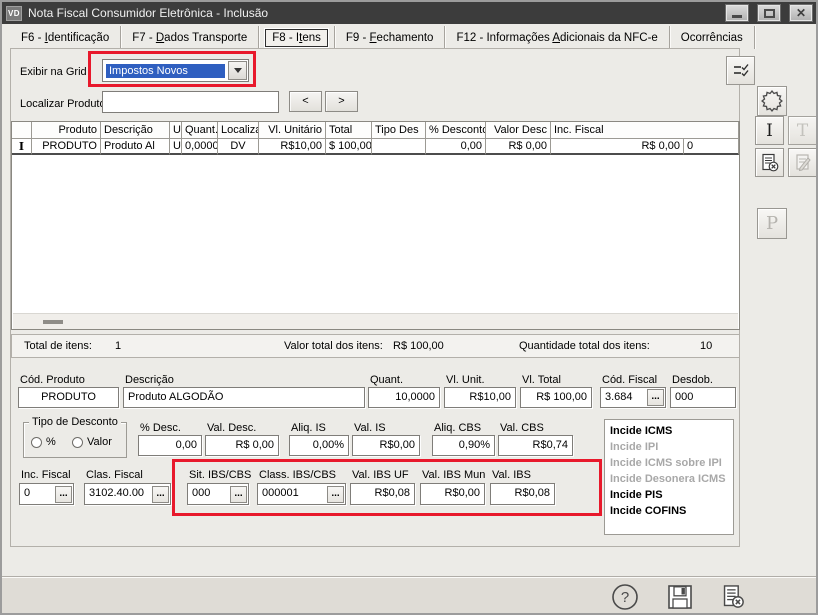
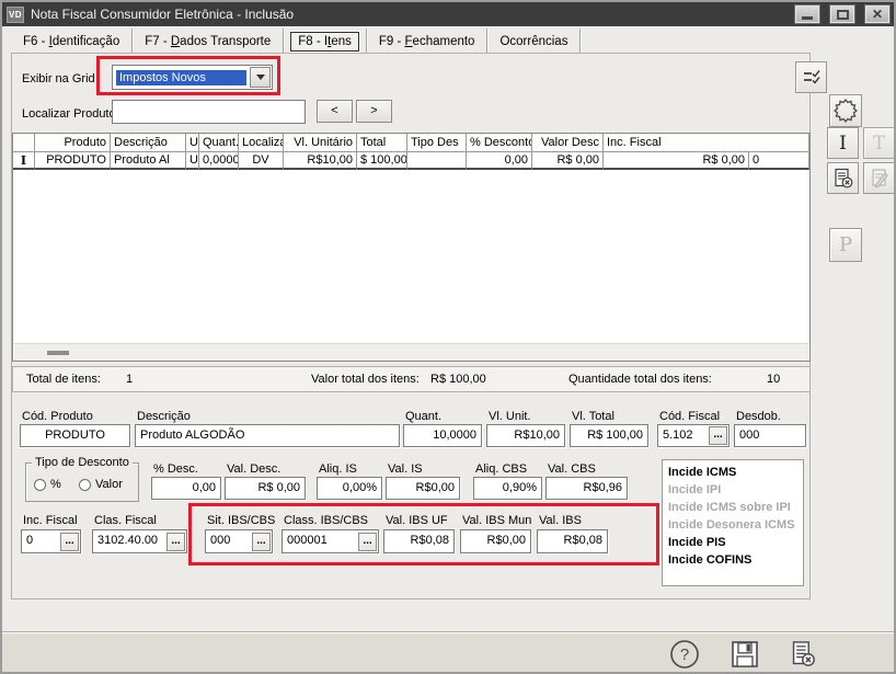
  VD
  Nota Fiscal Consumidor Eletrônica - Inclusão
  ✕
  F6 - Identificação
  F7 - Dados Transporte
  F8 - Itens
  F9 - Fechamento
- F12 - Informações Adicionais da NFC-e
  Ocorrências
  Exibir na Grid
  Impostos Novos
  Localizar Produt
  <
  >
  Produto
  Descrição
  U
  Quant.
  Vl. Unitário
  Total
  Tipo Des
  % Descont
  Valor Desc
  Inc. Fiscal
  I
  PRODUTO
  Produto Al
  U
  0,0000
  DV
  R$10,00
  $ 100,00
  0,00
  R$ 0,00
  R$ 0,00
  0
  Total de itens:
  1
  Valor total dos itens:
  R$ 100,00
  Quantidade total dos itens:
  10
  Cód. Produto
  PRODUTO
  Descrição
  Produto ALGODÃO
  Quant.
  10,0000
  Vl. Unit.
  R$10,00
  Vl. Total
  R$ 100,00
  Cód. Fiscal
- 3.684
+ 5.102
  ...
  Desdob.
  000
  Tipo de Desconto
  %
  Valor
  % Desc.
  0,00
  Val. Desc.
  R$ 0,00
  Aliq. IS
  0,00%
  Val. IS
  R$0,00
  Aliq. CBS
  0,90%
  Val. CBS
- R$0,74
+ R$0,96
  Inc. Fiscal
  0
  ...
  Clas. Fiscal
  3102.40.00
  ...
  Sit. IBS/CBS
  000
  ...
  Class. IBS/CBS
  000001
  ...
  Val. IBS UF
  R$0,08
  Val. IBS Mun
  R$0,00
  Val. IBS
  R$0,08
  Incide ICMS
  Incide IPI
  Incide ICMS sobre IPI
  Incide Desonera ICMS
  Incide PIS
  Incide COFINS
  I
  T
  P
  ?
